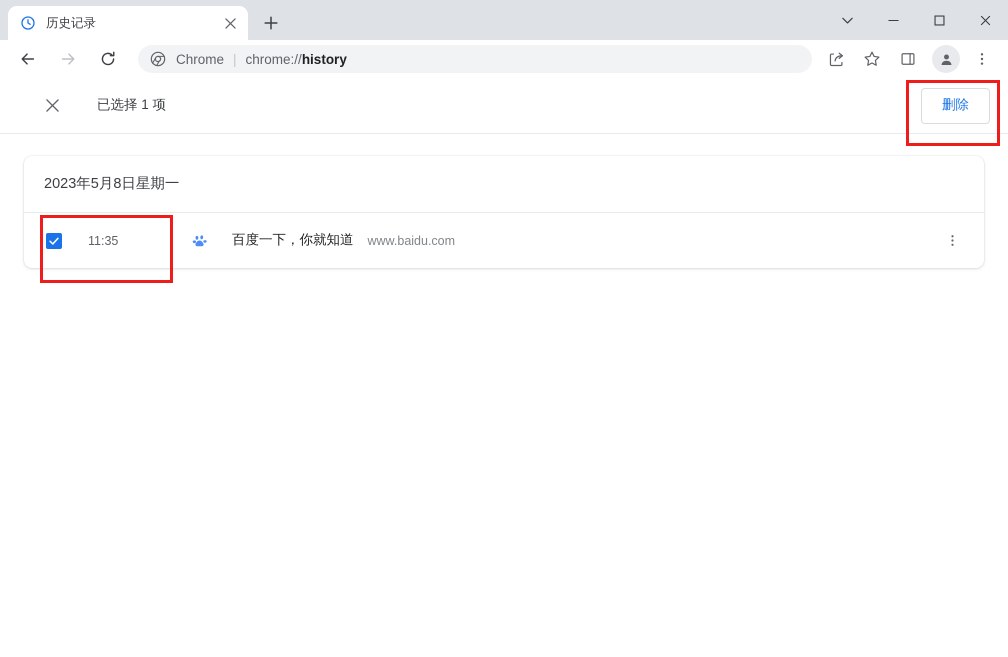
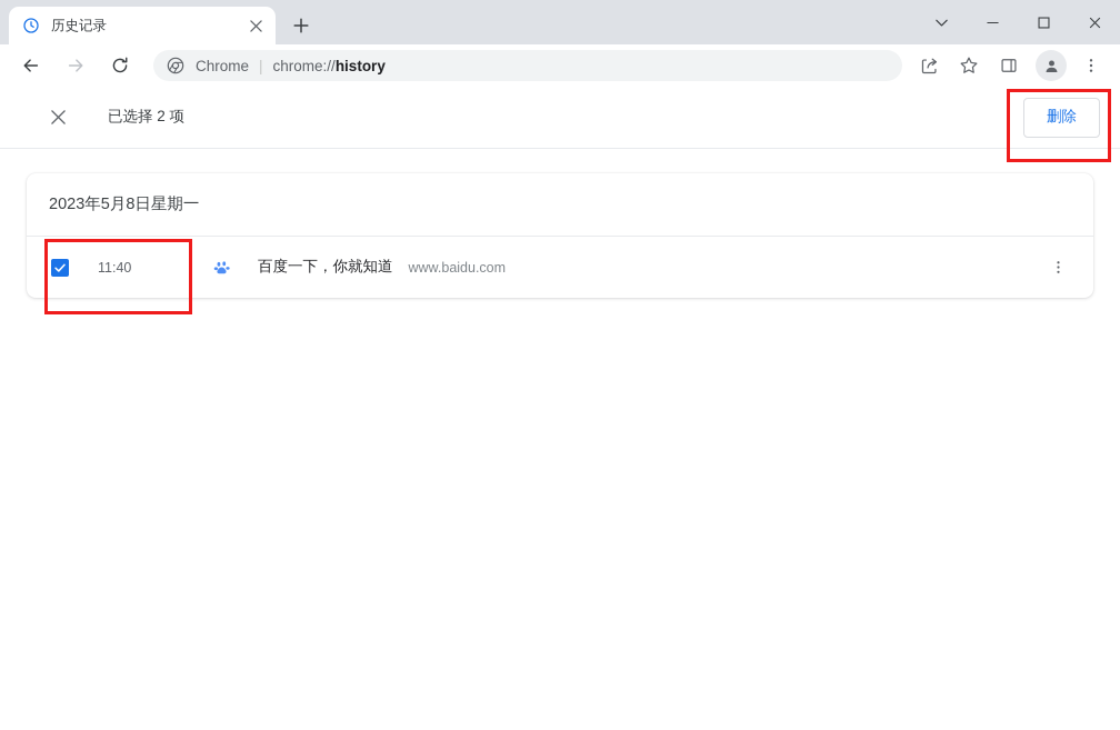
  历史记录
  Chrome
  |
  chrome://history
- 已选择 1 项
+ 已选择 2 项
  删除
  2023年5月8日星期一
- 11:35
+ 11:40
  百度一下，你就知道
  www.baidu.com
